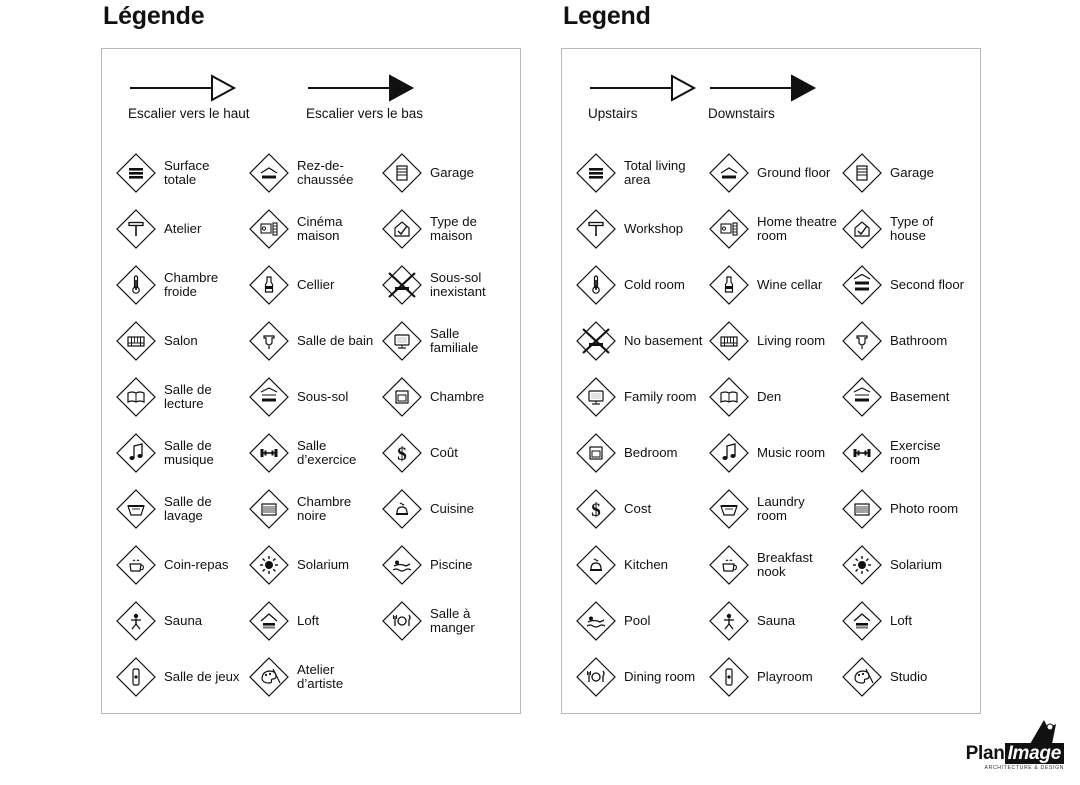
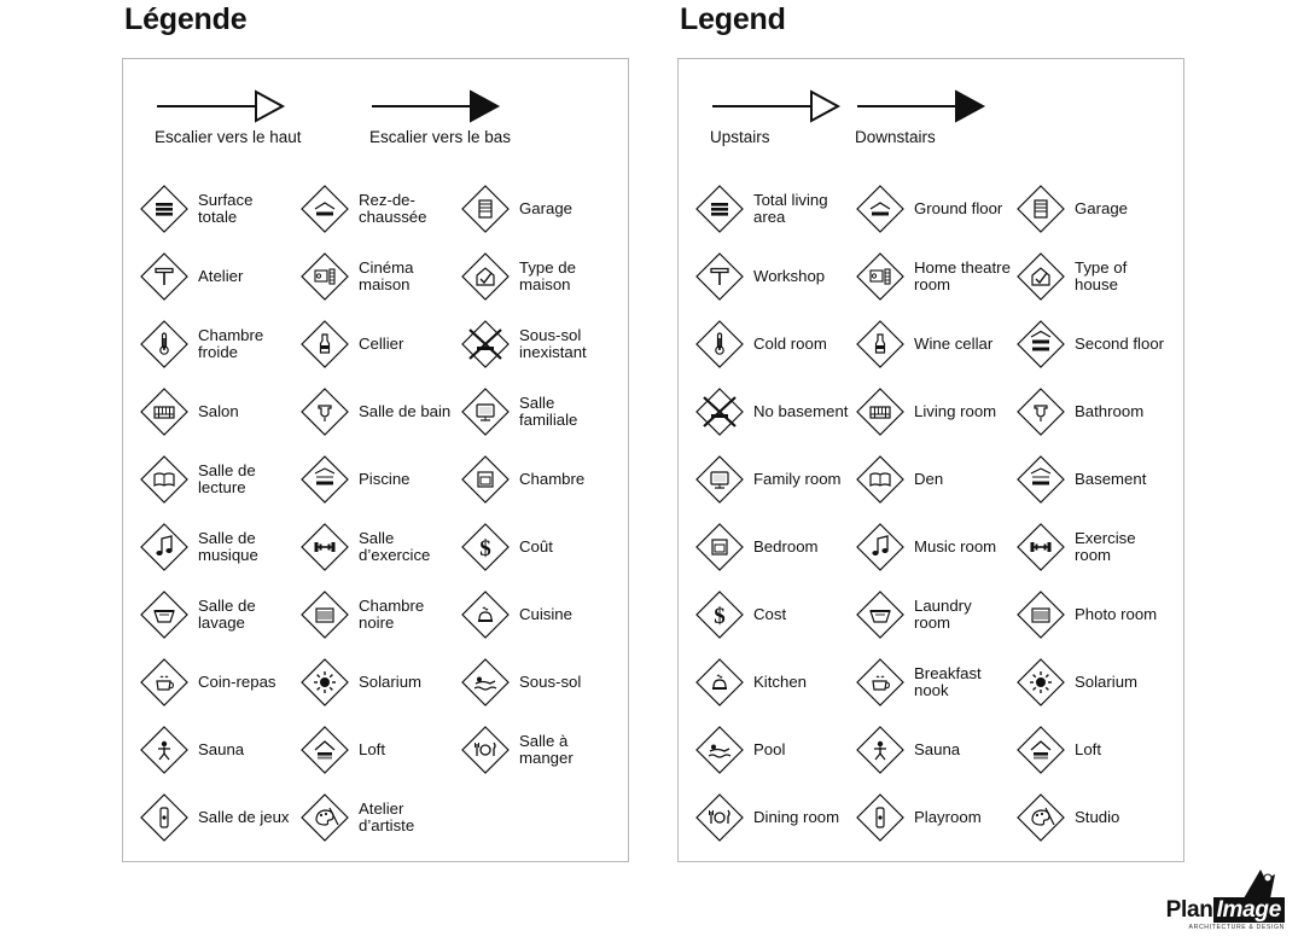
  Légende
  Escalier vers le haut
  Escalier vers le bas
  Surface totale
  Rez-de-chaussée
  Garage
  Atelier
  Cinéma maison
  Type de maison
  Chambre froide
  Cellier
  Sous-sol inexistant
  Salon
  Salle de bain
  Salle familiale
  Salle de lecture
- Sous-sol
+ Piscine
  Chambre
  Salle de musique
  Salle d’exercice
  $
  Coût
  Salle de lavage
  Chambre noire
  Cuisine
  Coin-repas
  Solarium
- Piscine
+ Sous-sol
  Sauna
  Loft
  Salle à manger
  Salle de jeux
  Atelier d’artiste
  Legend
  Upstairs
  Downstairs
  Total living area
  Ground floor
  Garage
  Workshop
  Home theatre room
  Type of house
  Cold room
  Wine cellar
  Second floor
  No basement
  Living room
  Bathroom
  Family room
  Den
  Basement
  Bedroom
  Music room
  Exercise room
  $
  Cost
  Laundry room
  Photo room
  Kitchen
  Breakfast nook
  Solarium
  Pool
  Sauna
  Loft
  Dining room
  Playroom
  Studio
  Plan Image
